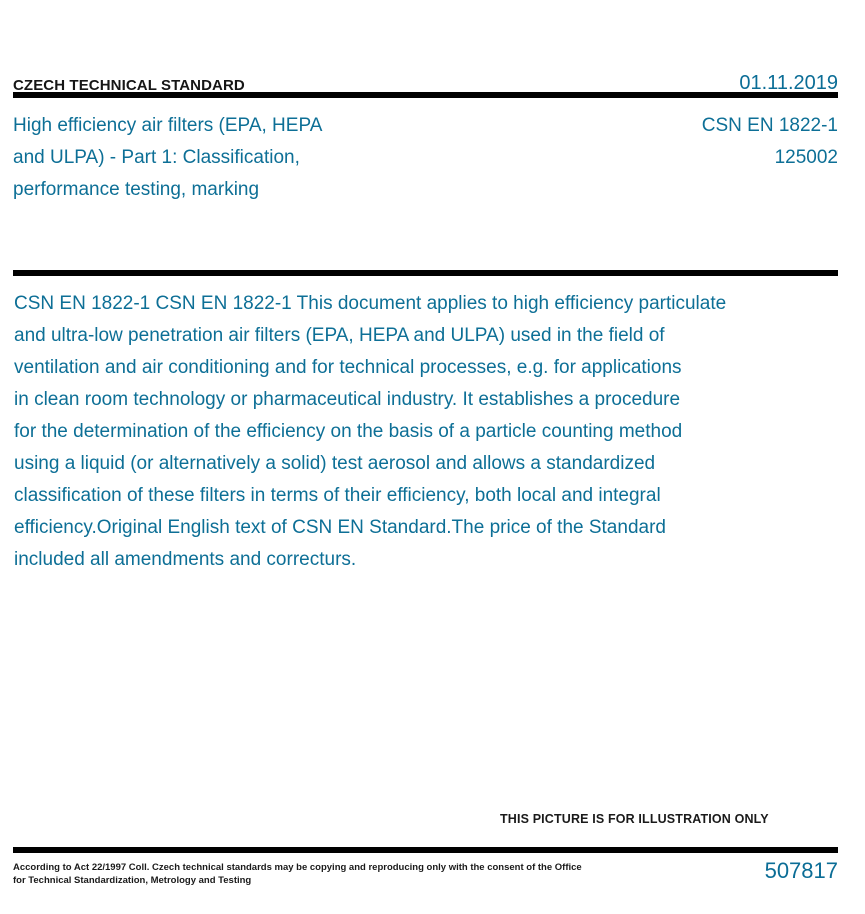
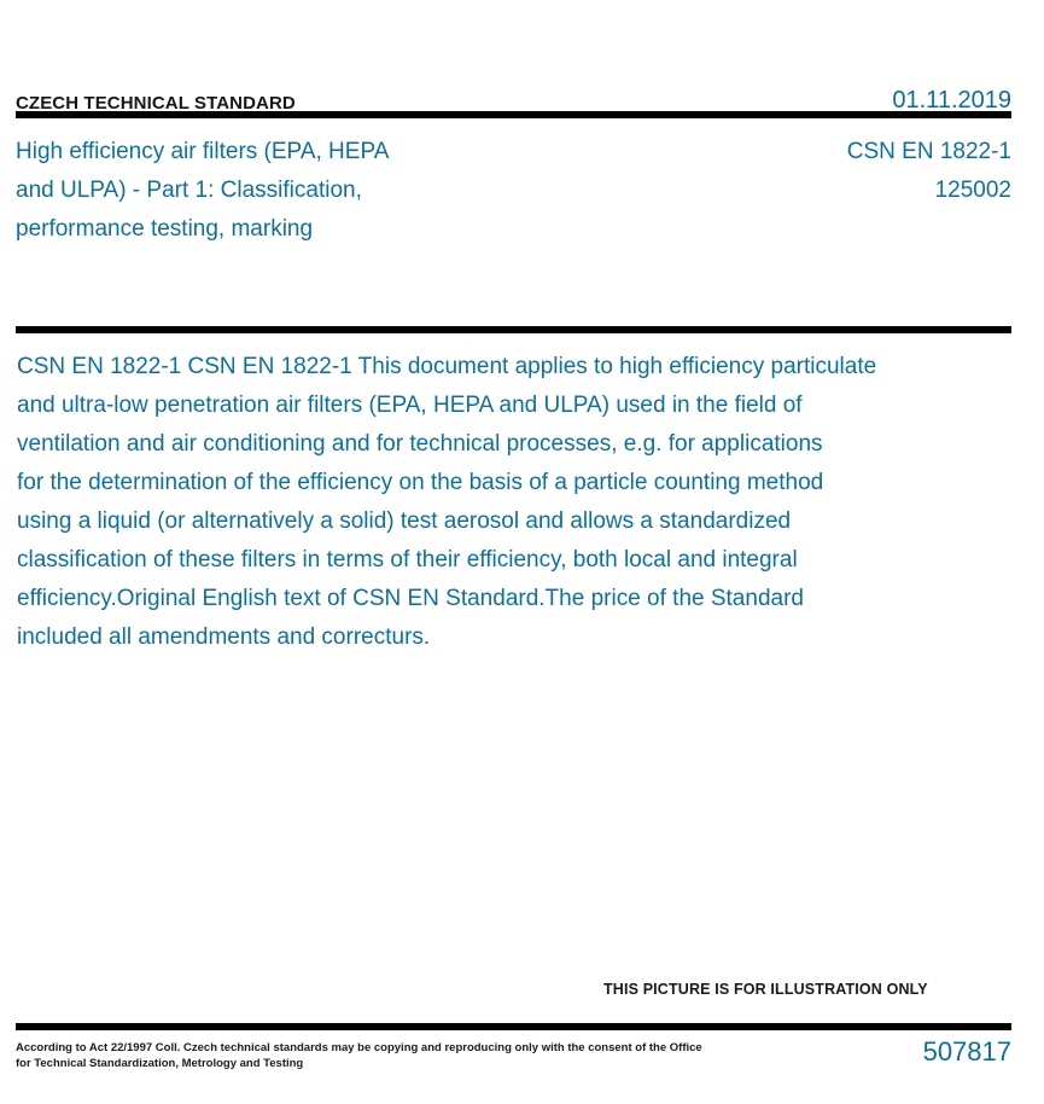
  CZECH TECHNICAL STANDARD
  01.11.2019
  High efficiency air filters (EPA, HEPA
  and ULPA) - Part 1: Classification,
  performance testing, marking
  CSN EN 1822-1
  125002
  CSN EN 1822-1 CSN EN 1822-1 This document applies to high efficiency particulate
  and ultra-low penetration air filters (EPA, HEPA and ULPA) used in the field of
  ventilation and air conditioning and for technical processes, e.g. for applications
- in clean room technology or pharmaceutical industry. It establishes a procedure
  for the determination of the efficiency on the basis of a particle counting method
  using a liquid (or alternatively a solid) test aerosol and allows a standardized
  classification of these filters in terms of their efficiency, both local and integral
  efficiency.Original English text of CSN EN Standard.The price of the Standard
  included all amendments and correcturs.
  THIS PICTURE IS FOR ILLUSTRATION ONLY
  According to Act 22/1997 Coll. Czech technical standards may be copying and reproducing only with the consent of the Office
  for Technical Standardization, Metrology and Testing
  507817
